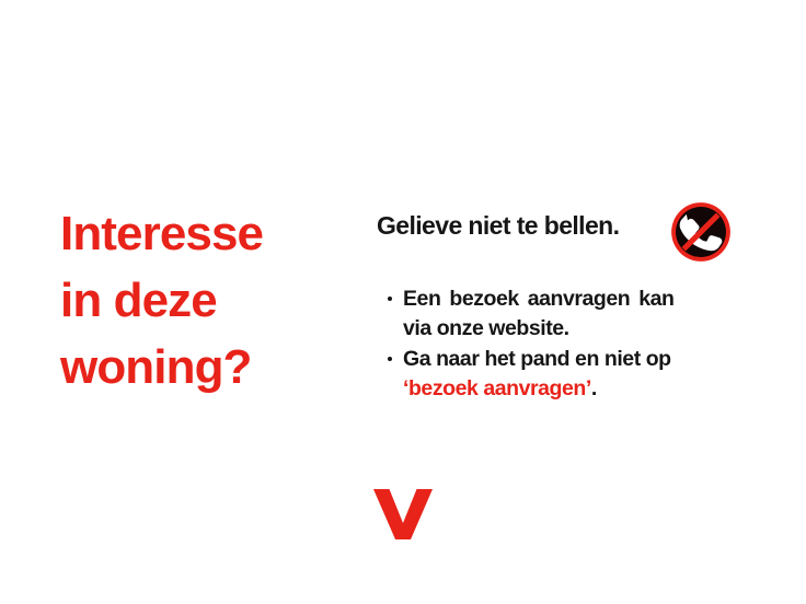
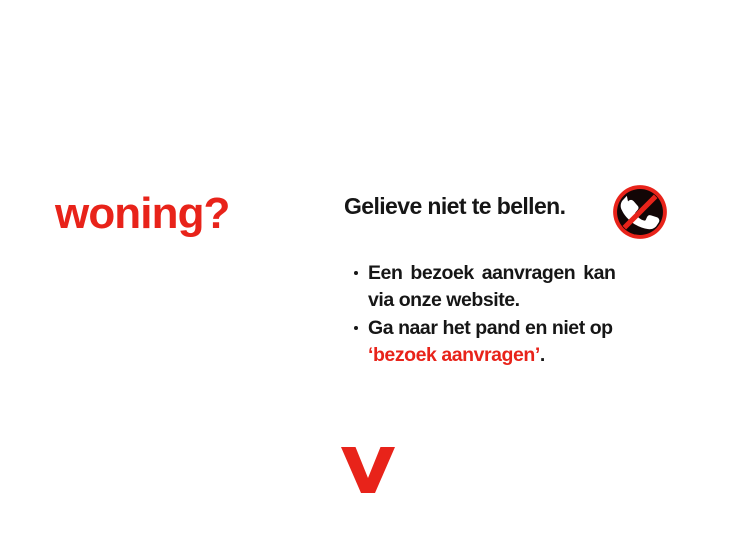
- Interesse
- in deze
  woning?
  Gelieve niet te bellen.
  Een bezoek aanvragen kan
  via onze website.
  Ga naar het pand en niet op
  ‘bezoek aanvragen’.
